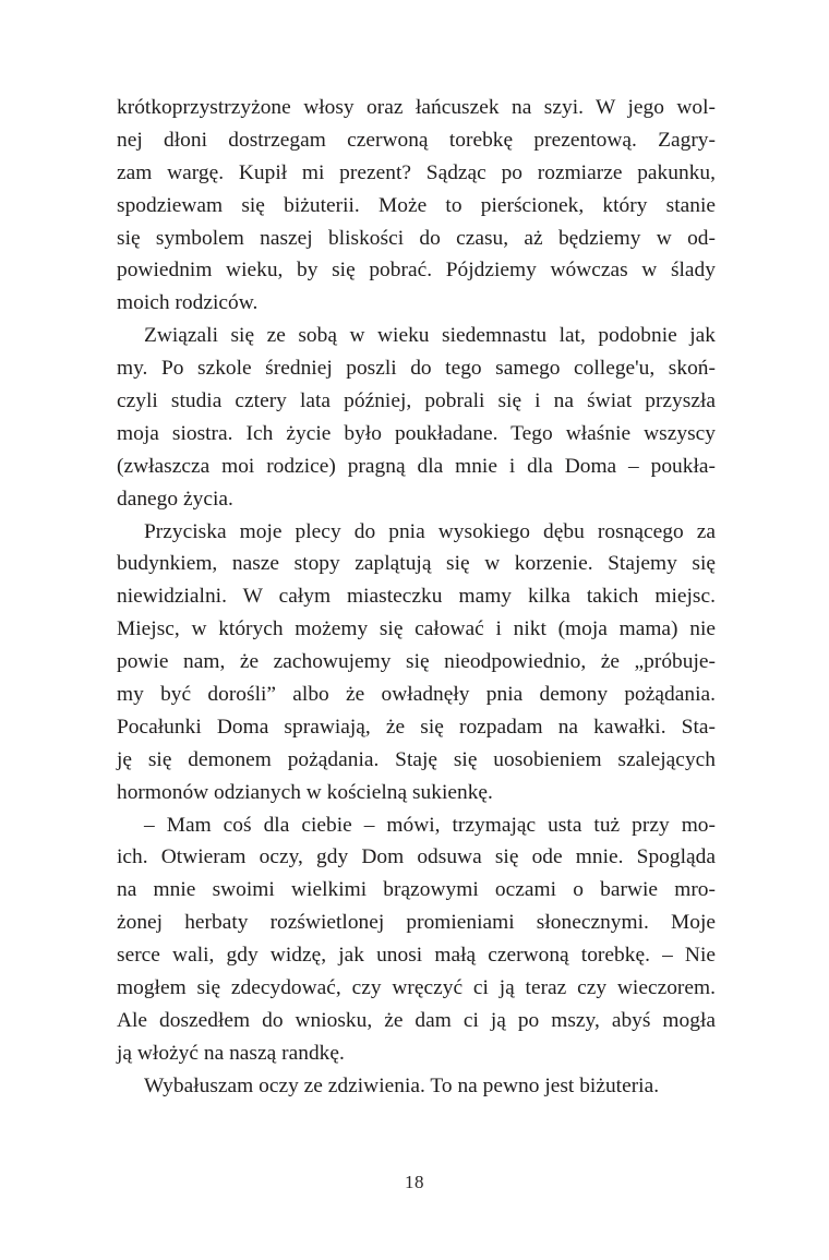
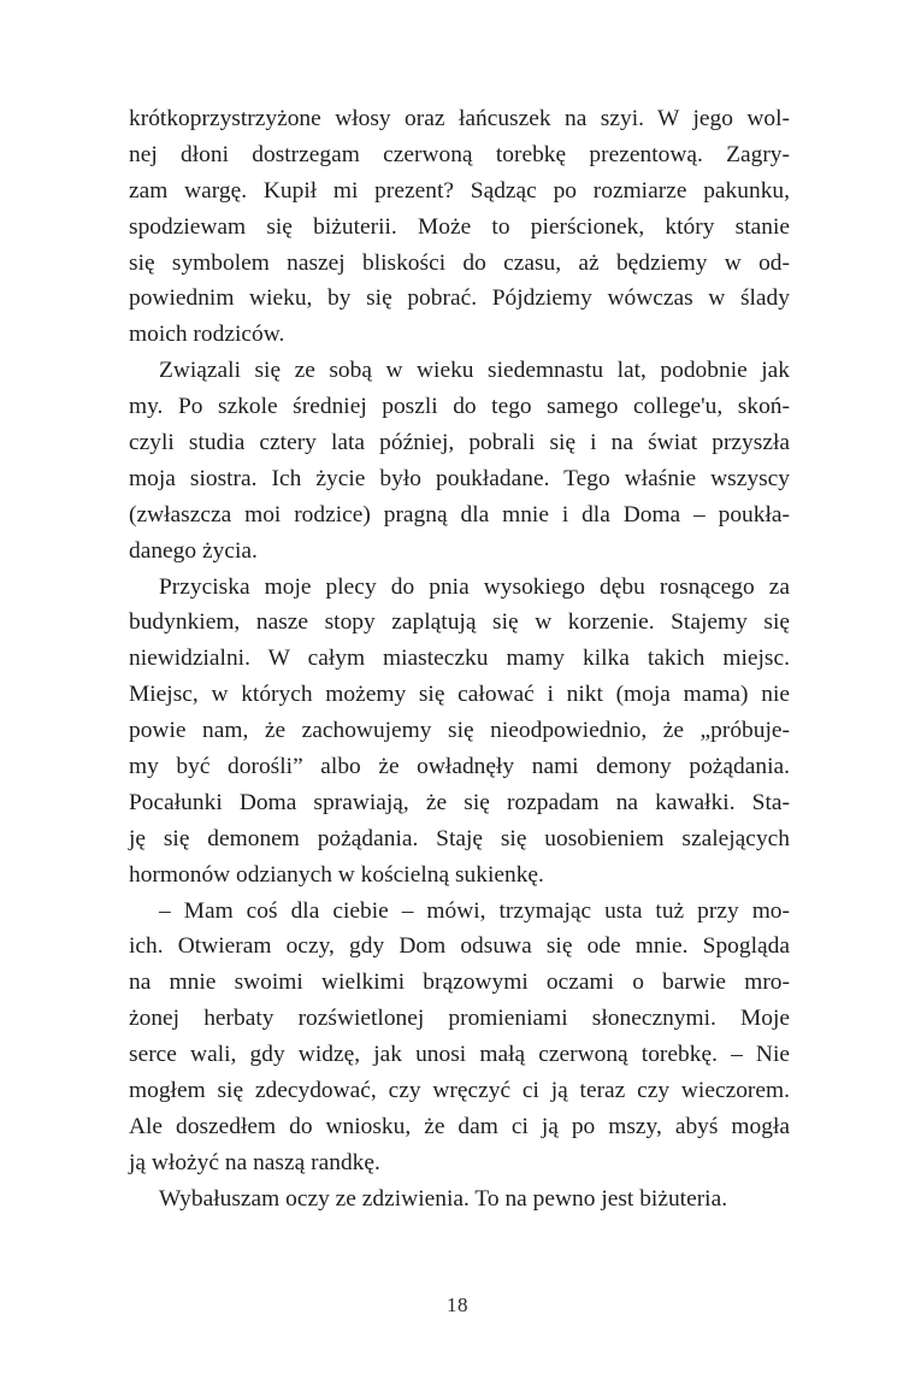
  krótkoprzystrzyżone włosy oraz łańcuszek na szyi. W jego wol-
  nej dłoni dostrzegam czerwoną torebkę prezentową. Zagry-
  zam wargę. Kupił mi prezent? Sądząc po rozmiarze pakunku,
  spodziewam się biżuterii. Może to pierścionek, który stanie
  się symbolem naszej bliskości do czasu, aż będziemy w od-
  powiednim wieku, by się pobrać. Pójdziemy wówczas w ślady
  moich rodziców.
  Związali się ze sobą w wieku siedemnastu lat, podobnie jak
  my. Po szkole średniej poszli do tego samego college'u, skoń-
  czyli studia cztery lata później, pobrali się i na świat przyszła
  moja siostra. Ich życie było poukładane. Tego właśnie wszyscy
  (zwłaszcza moi rodzice) pragną dla mnie i dla Doma – poukła-
  danego życia.
  Przyciska moje plecy do pnia wysokiego dębu rosnącego za
  budynkiem, nasze stopy zaplątują się w korzenie. Stajemy się
  niewidzialni. W całym miasteczku mamy kilka takich miejsc.
  Miejsc, w których możemy się całować i nikt (moja mama) nie
  powie nam, że zachowujemy się nieodpowiednio, że „próbuje-
- my być dorośli” albo że owładnęły pnia demony pożądania.
+ my być dorośli” albo że owładnęły nami demony pożądania.
  Pocałunki Doma sprawiają, że się rozpadam na kawałki. Sta-
  ję się demonem pożądania. Staję się uosobieniem szalejących
  hormonów odzianych w kościelną sukienkę.
  – Mam coś dla ciebie – mówi, trzymając usta tuż przy mo-
  ich. Otwieram oczy, gdy Dom odsuwa się ode mnie. Spogląda
  na mnie swoimi wielkimi brązowymi oczami o barwie mro-
  żonej herbaty rozświetlonej promieniami słonecznymi. Moje
  serce wali, gdy widzę, jak unosi małą czerwoną torebkę. – Nie
  mogłem się zdecydować, czy wręczyć ci ją teraz czy wieczorem.
  Ale doszedłem do wniosku, że dam ci ją po mszy, abyś mogła
  ją włożyć na naszą randkę.
  Wybałuszam oczy ze zdziwienia. To na pewno jest biżuteria.
  18
